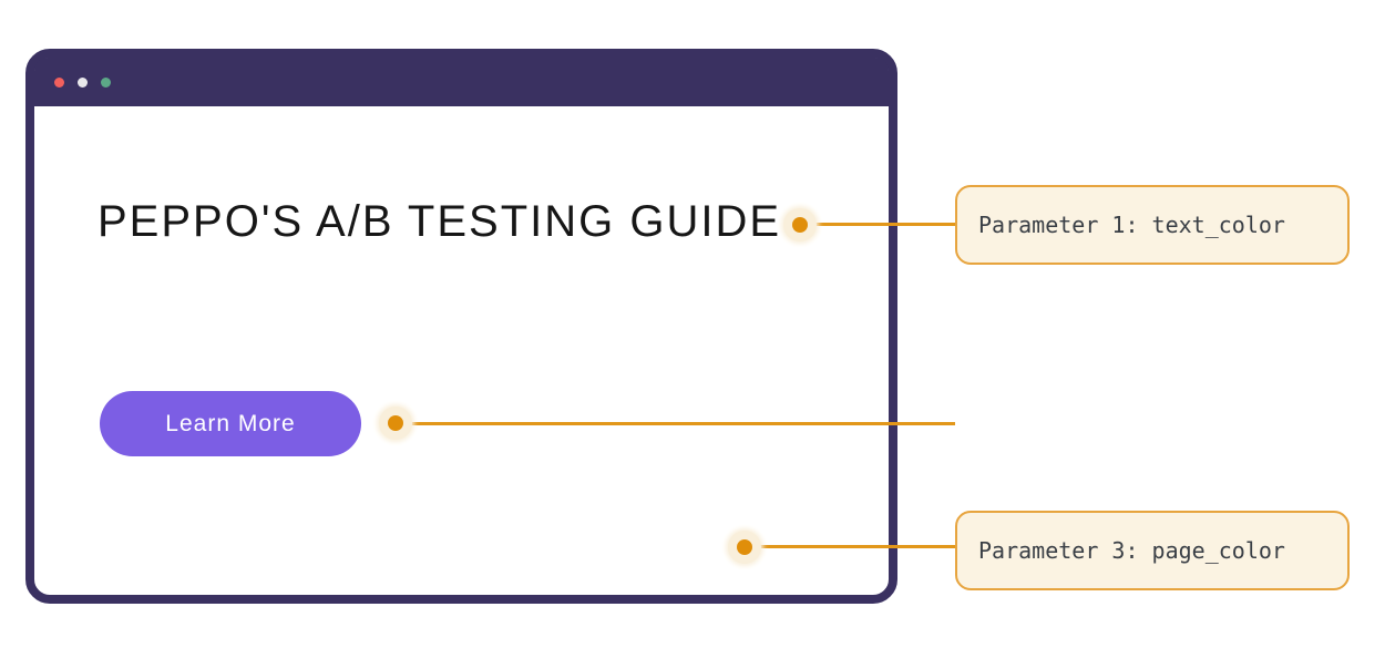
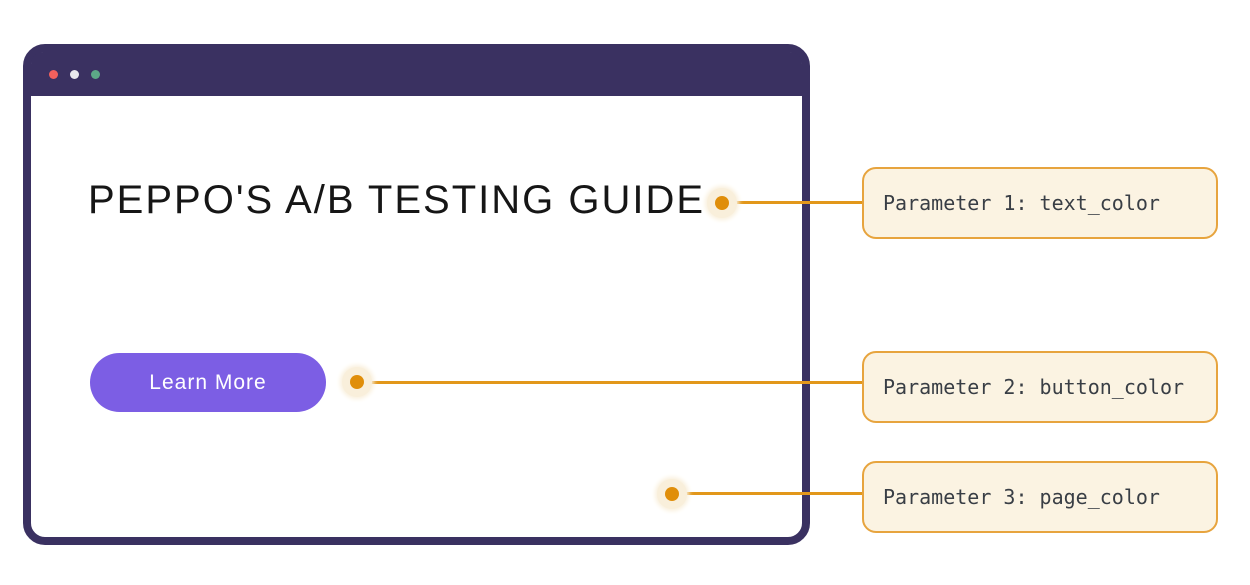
  PEPPO'S A/B TESTING GUIDE
  Learn More
  Parameter 1: text_color
+ Parameter 2: button_color
  Parameter 3: page_color
